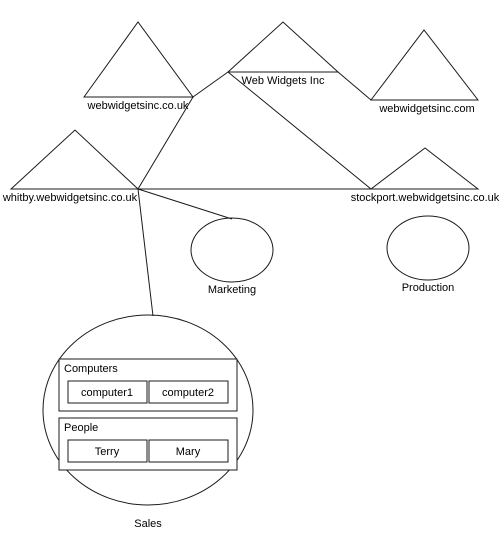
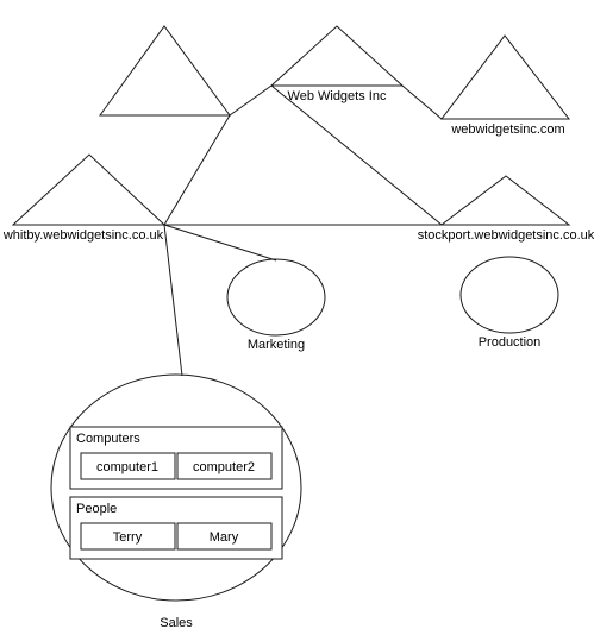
- webwidgetsinc.co.uk
  Web Widgets Inc
  webwidgetsinc.com
  whitby.webwidgetsinc.co.uk
  stockport.webwidgetsinc.co.uk
  Marketing
  Production
  Computers
  computer1
  computer2
  People
  Terry
  Mary
  Sales
